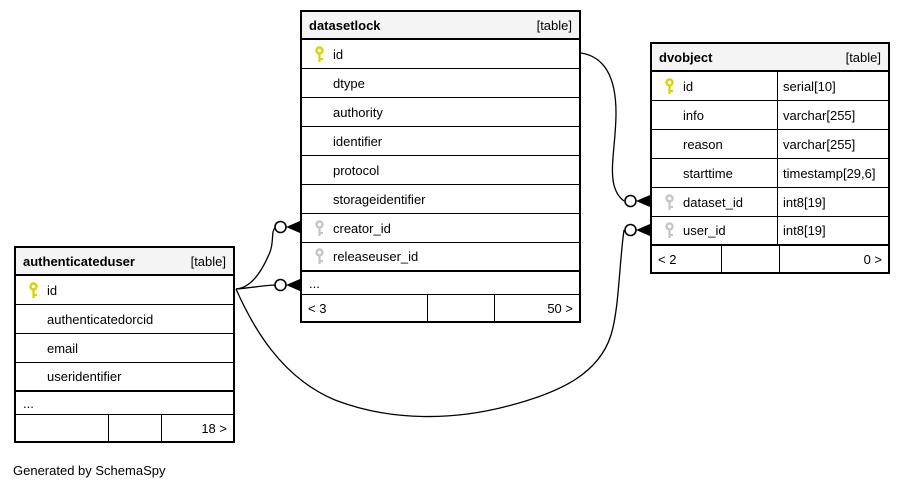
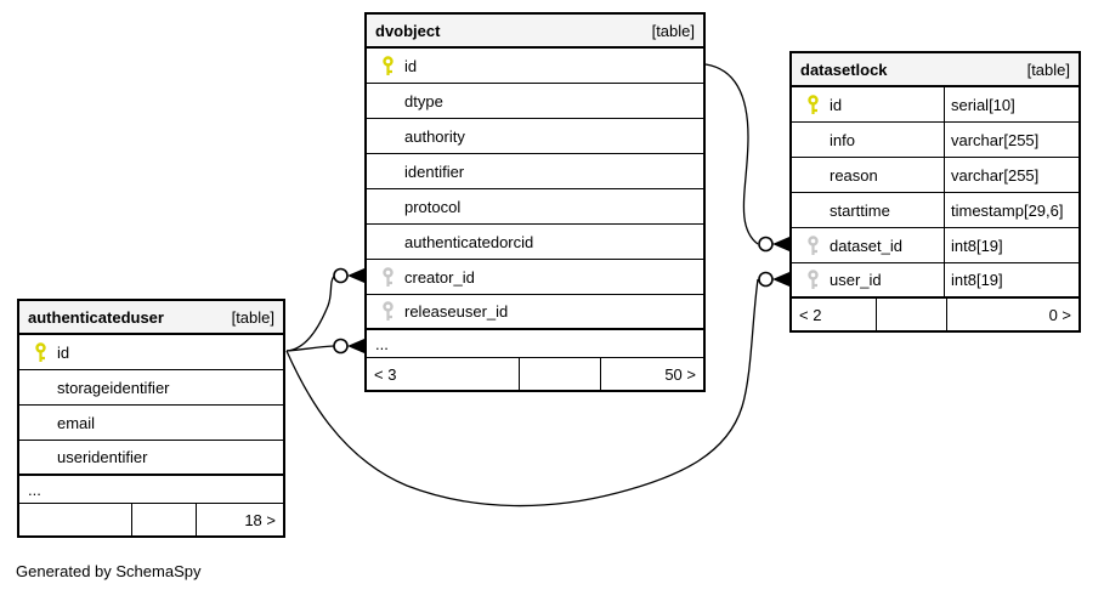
- datasetlock
+ dvobject
  [table]
  id
  dtype
  authority
  identifier
  protocol
- storageidentifier
+ authenticatedorcid
  creator_id
  releaseuser_id
  ...
  < 3
  50 >
- dvobject
+ datasetlock
  [table]
  id
  serial[10]
  info
  varchar[255]
  reason
  varchar[255]
  starttime
  timestamp[29,6]
  dataset_id
  int8[19]
  user_id
  int8[19]
  < 2
  0 >
  authenticateduser
  [table]
  id
- authenticatedorcid
+ storageidentifier
  email
  useridentifier
  ...
  18 >
  Generated by SchemaSpy
